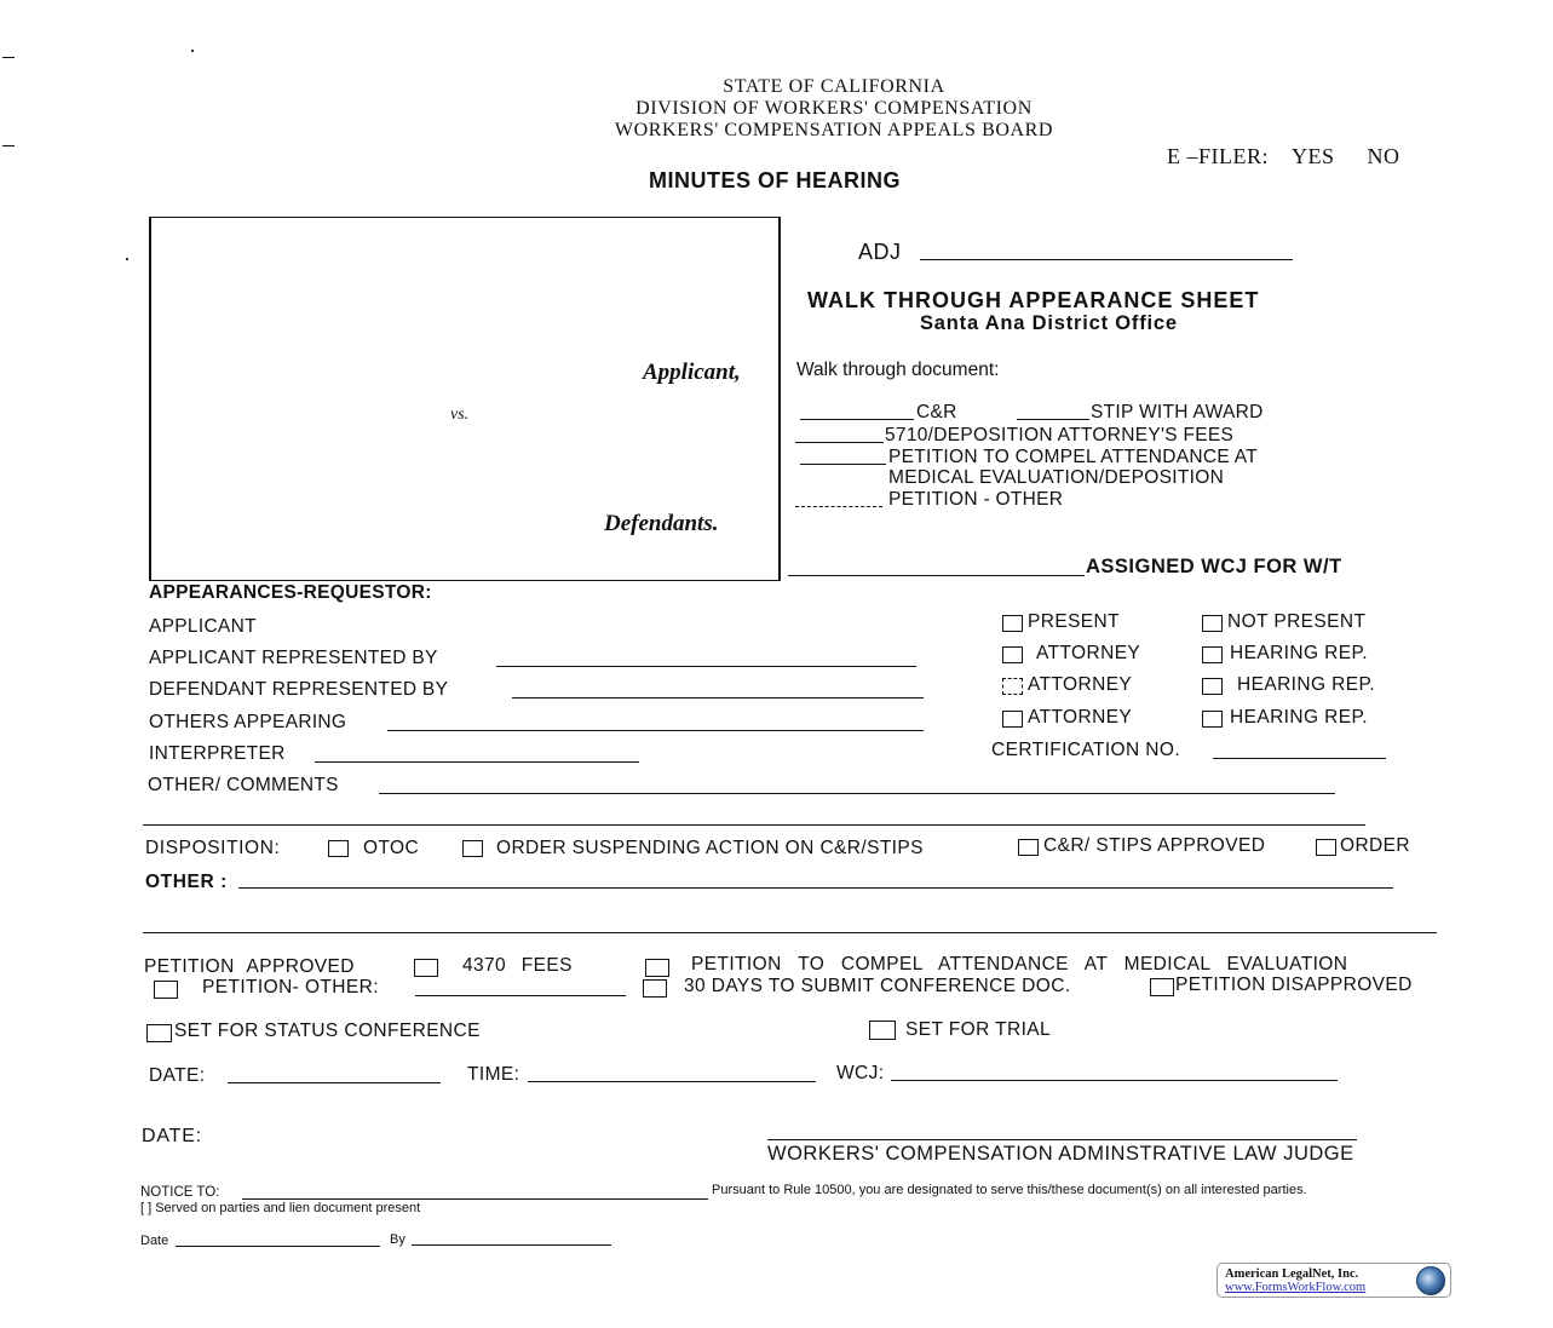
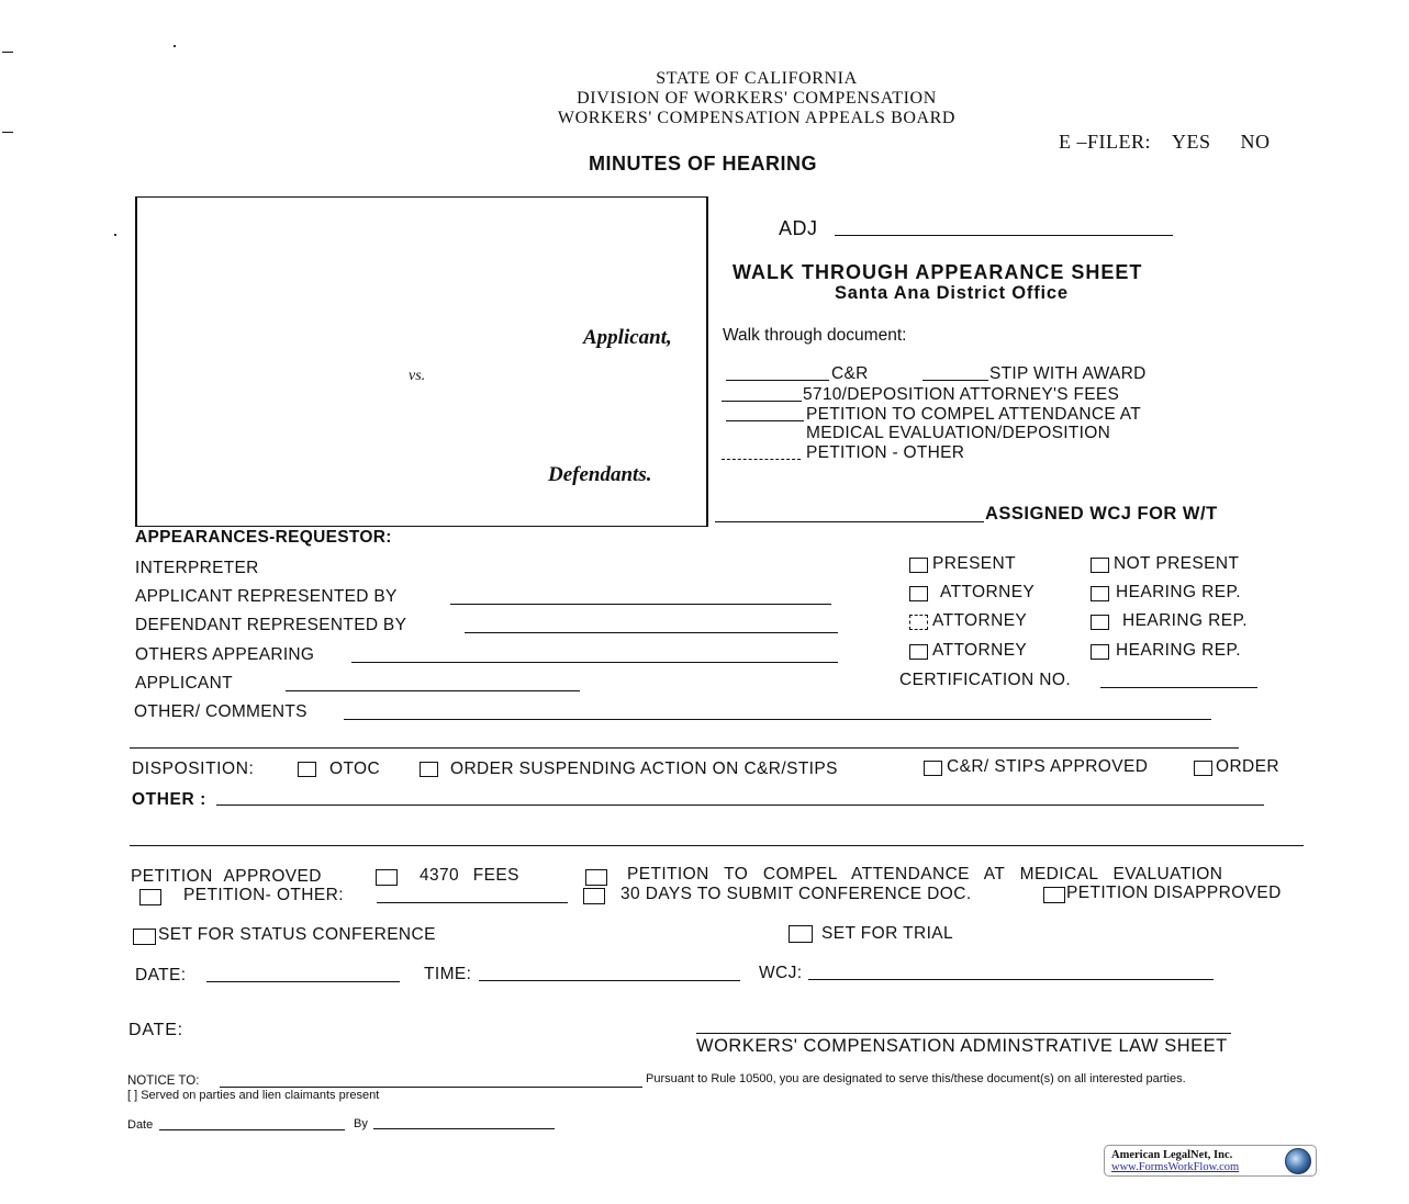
  STATE OF CALIFORNIA
  DIVISION OF WORKERS' COMPENSATION
  WORKERS' COMPENSATION APPEALS BOARD
  E –FILER: YES NO
  MINUTES OF HEARING
  Applicant,
  vs.
  Defendants.
  ADJ
  WALK THROUGH APPEARANCE SHEET
  Santa Ana District Office
  Walk through document:
  C&R
  STIP WITH AWARD
  5710/DEPOSITION ATTORNEY'S FEES
  PETITION TO COMPEL ATTENDANCE AT
  MEDICAL EVALUATION/DEPOSITION
  PETITION - OTHER
  ASSIGNED WCJ FOR W/T
  APPEARANCES-REQUESTOR:
- APPLICANT
+ INTERPRETER
  APPLICANT REPRESENTED BY
  DEFENDANT REPRESENTED BY
  OTHERS APPEARING
- INTERPRETER
+ APPLICANT
  OTHER/ COMMENTS
  PRESENT
  NOT PRESENT
  ATTORNEY
  HEARING REP.
  ATTORNEY
  HEARING REP.
  ATTORNEY
  HEARING REP.
  CERTIFICATION NO.
  DISPOSITION:
  OTOC
  ORDER SUSPENDING ACTION ON C&R/STIPS
  C&R/ STIPS APPROVED
  ORDER
  OTHER :
  PETITION APPROVED
  4370 FEES
  PETITION TO COMPEL ATTENDANCE AT MEDICAL EVALUATION
  PETITION- OTHER:
  30 DAYS TO SUBMIT CONFERENCE DOC.
  PETITION DISAPPROVED
  SET FOR STATUS CONFERENCE
  SET FOR TRIAL
  DATE:
  TIME:
  WCJ:
  DATE:
- WORKERS' COMPENSATION ADMINSTRATIVE LAW JUDGE
+ WORKERS' COMPENSATION ADMINSTRATIVE LAW SHEET
  NOTICE TO:
  Pursuant to Rule 10500, you are designated to serve this/these document(s) on all interested parties.
- [ ] Served on parties and lien document present
+ [ ] Served on parties and lien claimants present
  Date
  By
  American LegalNet, Inc.
  www.FormsWorkFlow.com
